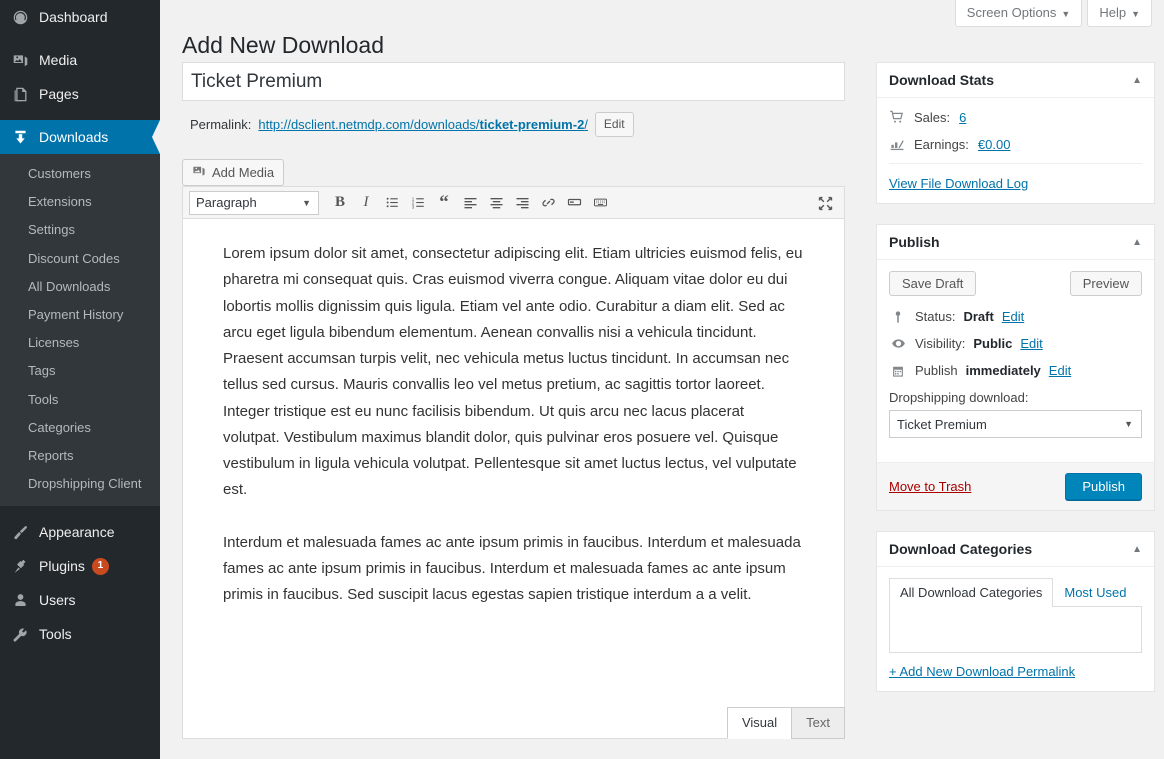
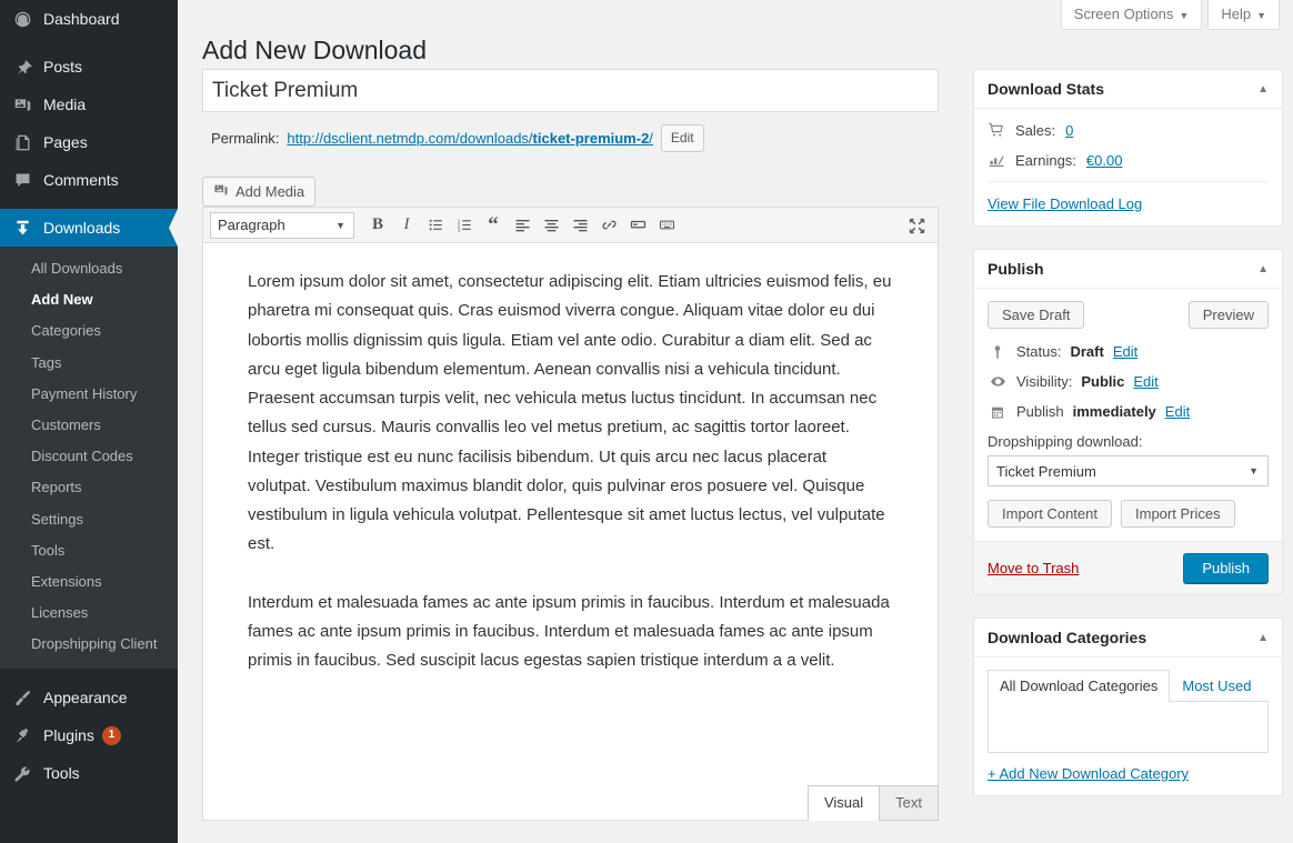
  Dashboard
+ Posts
  Media
  Pages
+ Comments
  Downloads
- Customers
+ All Downloads
+ Add New
- Extensions
+ Categories
- Settings
+ Tags
- Discount Codes
+ Payment History
- All Downloads
+ Customers
- Payment History
+ Discount Codes
- Licenses
+ Reports
- Tags
+ Settings
  Tools
- Categories
+ Extensions
- Reports
+ Licenses
  Dropshipping Client
  Appearance
  Plugins
  1
- Users
  Tools
  Screen Options ▼
  Help ▼
  Add New Download
  Ticket Premium
  Permalink:
  http://dsclient.netmdp.com/downloads/ticket-premium-2/
  Edit
  Add Media
  Visual
  Text
  Paragraph
  ▼
  B
  I
  “
  Lorem ipsum dolor sit amet, consectetur adipiscing elit. Etiam ultricies euismod felis, eu pharetra mi consequat quis. Cras euismod viverra congue. Aliquam vitae dolor eu dui lobortis mollis dignissim quis ligula. Etiam vel ante odio. Curabitur a diam elit. Sed ac arcu eget ligula bibendum elementum. Aenean convallis nisi a vehicula tincidunt. Praesent accumsan turpis velit, nec vehicula metus luctus tincidunt. In accumsan nec tellus sed cursus. Mauris convallis leo vel metus pretium, ac sagittis tortor laoreet. Integer tristique est eu nunc facilisis bibendum. Ut quis arcu nec lacus placerat volutpat. Vestibulum maximus blandit dolor, quis pulvinar eros posuere vel. Quisque vestibulum in ligula vehicula volutpat. Pellentesque sit amet luctus lectus, vel vulputate est.
  Interdum et malesuada fames ac ante ipsum primis in faucibus. Interdum et malesuada fames ac ante ipsum primis in faucibus. Interdum et malesuada fames ac ante ipsum primis in faucibus. Sed suscipit lacus egestas sapien tristique interdum a a velit.
  Download Stats
  ▲
  Sales:
- 6
+ 0
  Earnings:
  €0.00
  View File Download Log
  Publish
  ▲
  Save Draft
  Preview
  Status:
  Draft
  Edit
  Visibility:
  Public
  Edit
  Publish
  immediately
  Edit
  Dropshipping download:
  Ticket Premium
  ▼
+ Import Content
+ Import Prices
  Move to Trash
  Publish
  Download Categories
  ▲
  All Download Categories
  Most Used
- + Add New Download Permalink
+ + Add New Download Category
